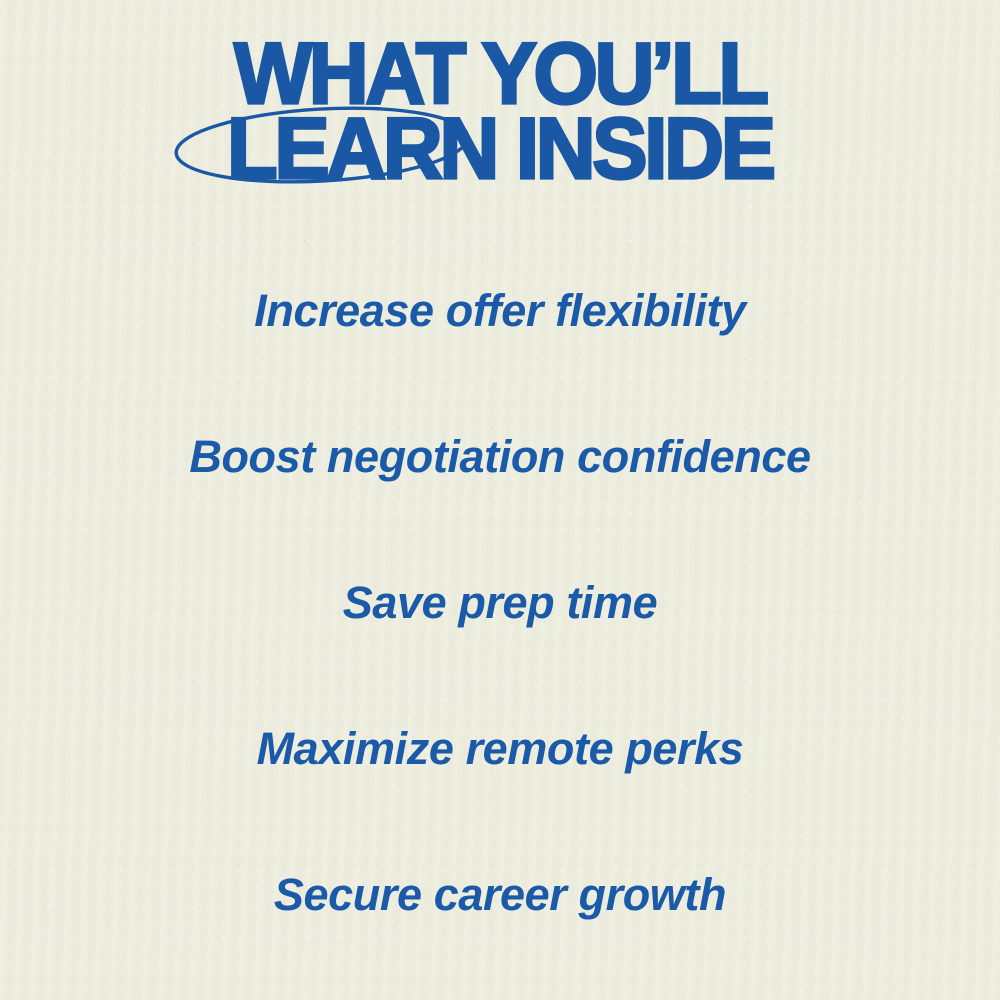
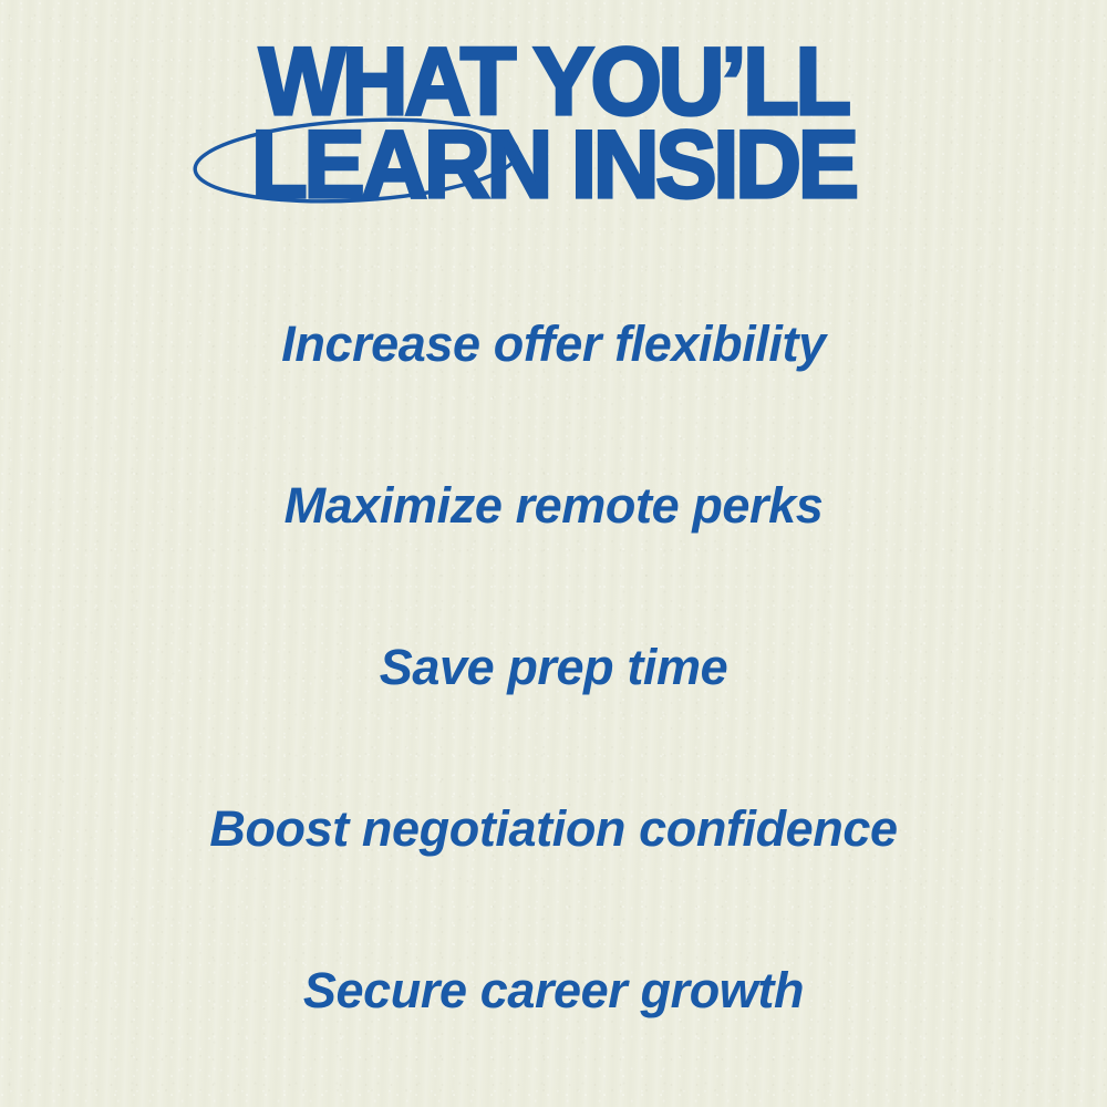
  WHAT YOU’LL
  LEARN INSIDE
  Increase offer flexibility
- Boost negotiation confidence
+ Maximize remote perks
  Save prep time
- Maximize remote perks
+ Boost negotiation confidence
  Secure career growth
